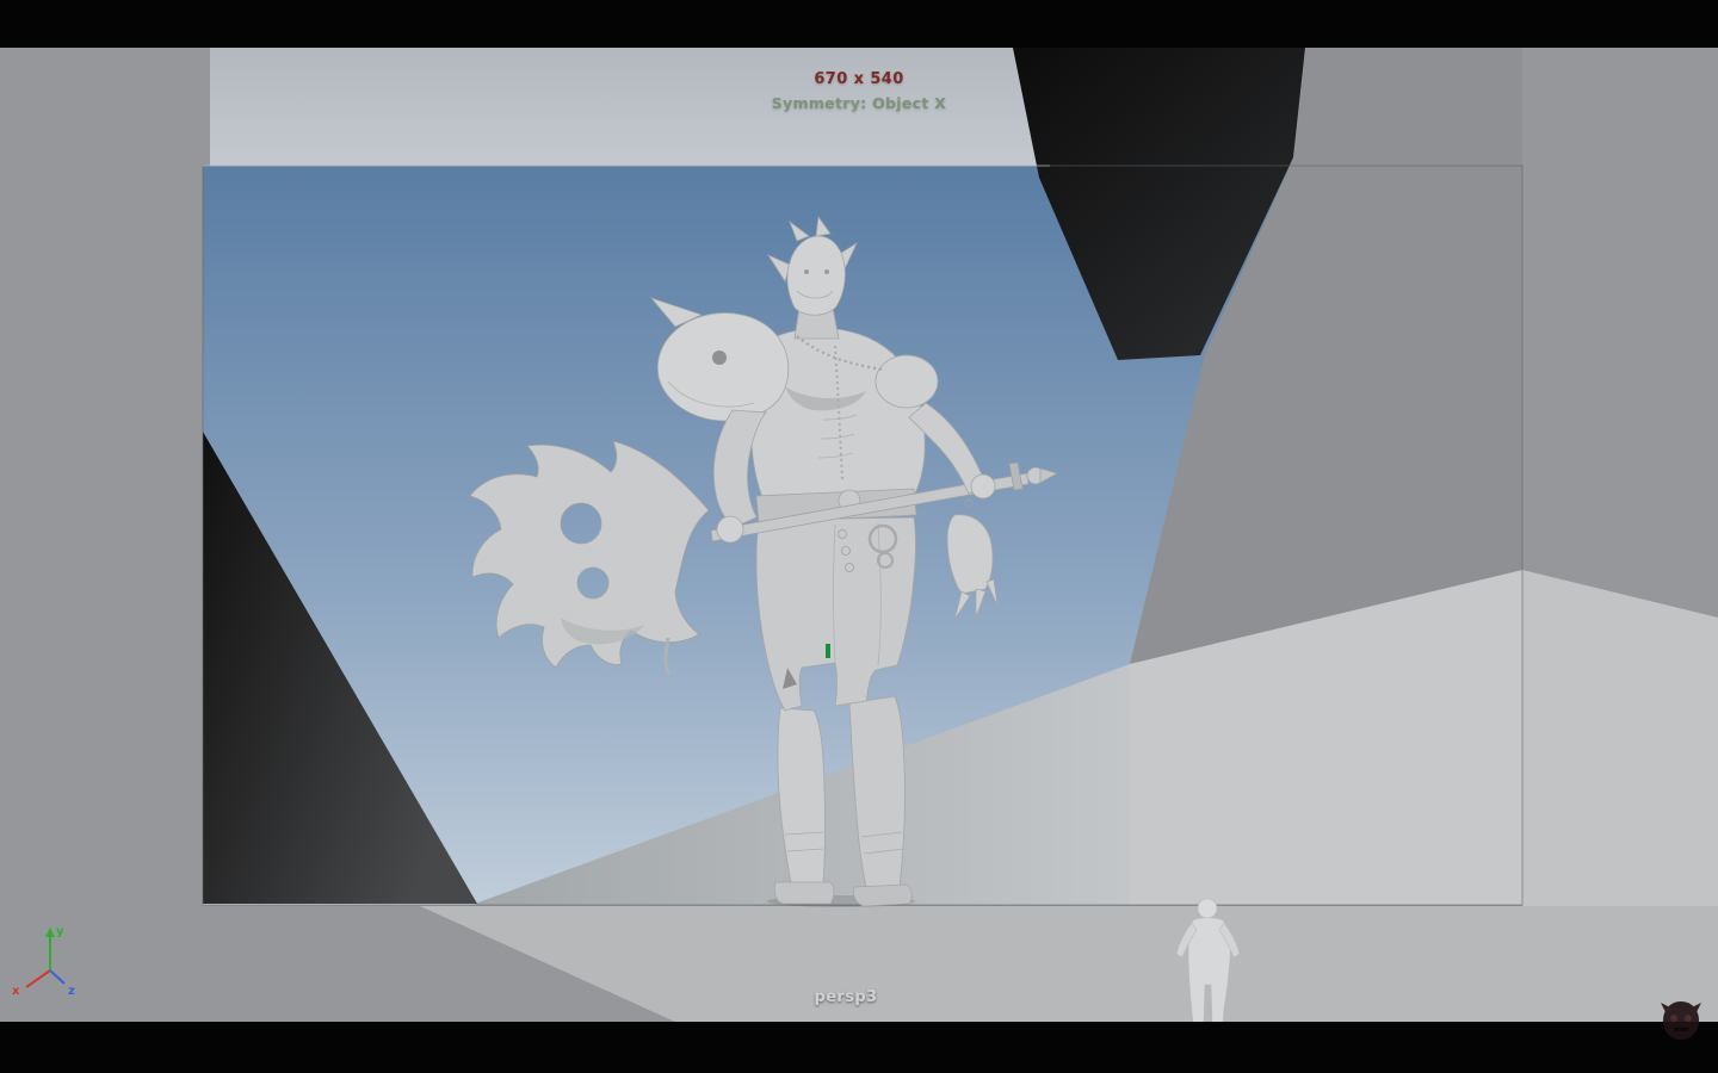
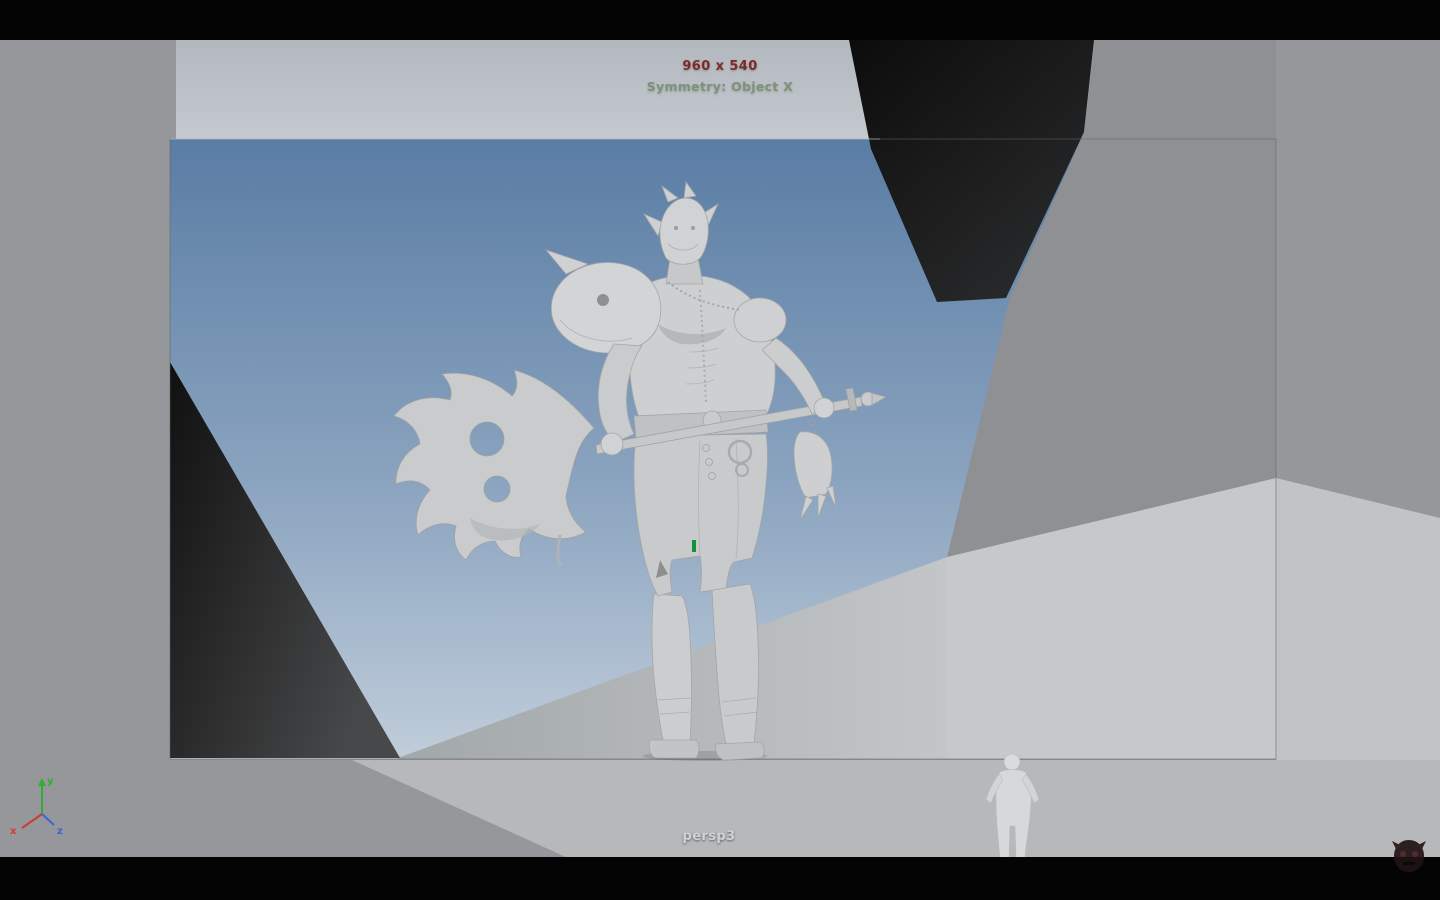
- 670 x 540
+ 960 x 540
  Symmetry: Object X
  persp3
  x
  y
  z
